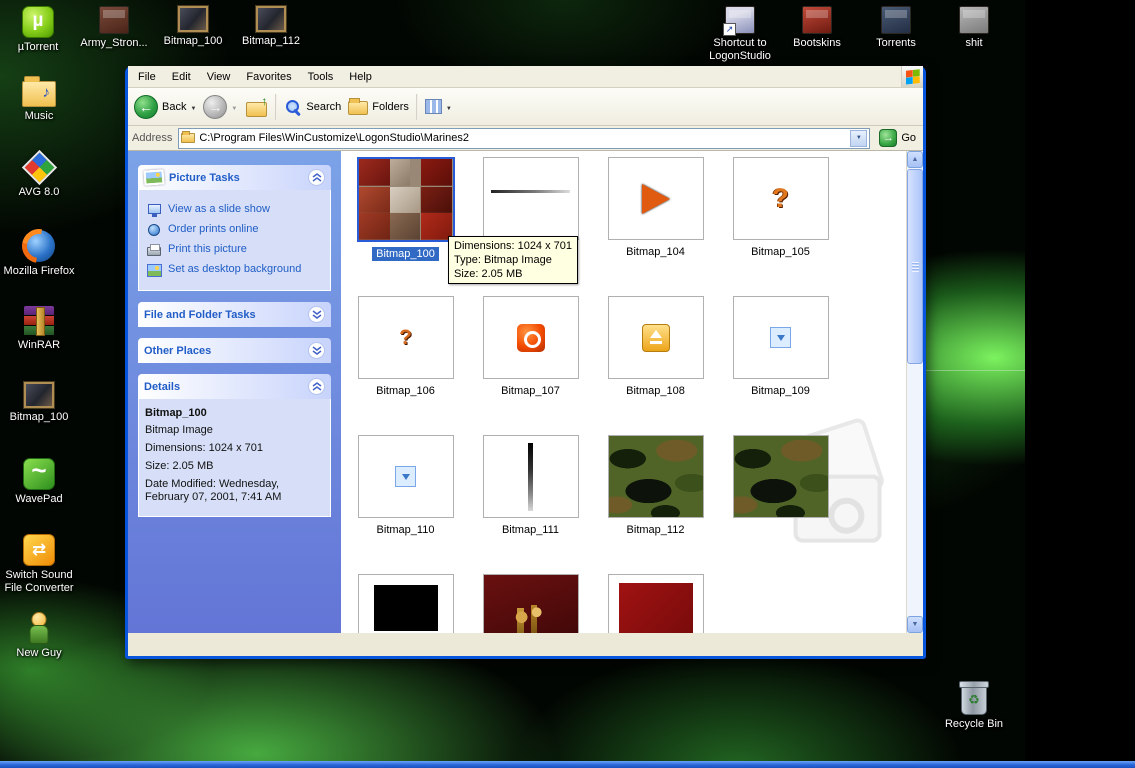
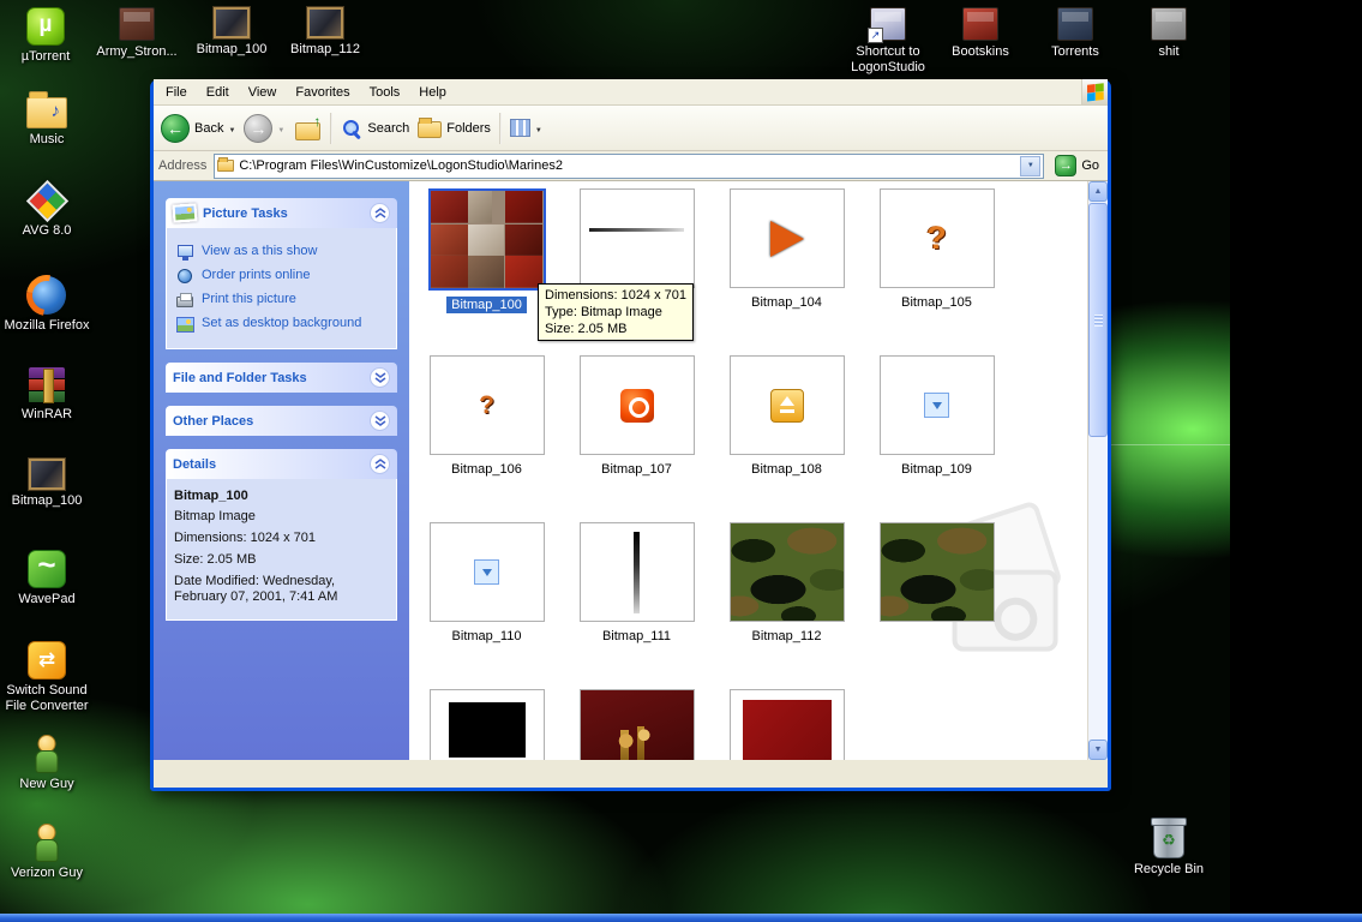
  µTorrent
  Army_Stron...
  Bitmap_100
  Bitmap_112
  Shortcut to LogonStudio
  Bootskins
  Torrents
  shit
  Music
  AVG 8.0
  Mozilla Firefox
  WinRAR
  Bitmap_100
  WavePad
  Switch Sound File Converter
  New Guy
+ Verizon Guy
  Recycle Bin
  File
  Edit
  View
  Favorites
  Tools
  Help
  Back
  Search
  Folders
  Address
  C:\Program Files\WinCustomize\LogonStudio\Marines2
  Go
  Picture Tasks
- View as a slide show
+ View as a this show
  Order prints online
  Print this picture
  Set as desktop background
  File and Folder Tasks
  Other Places
  Details
  Bitmap_100
  Bitmap Image
  Dimensions: 1024 x 701
  Size: 2.05 MB
  Date Modified: Wednesday,
  February 07, 2001, 7:41 AM
  Bitmap_100
  Bitmap_104
  Bitmap_105
  Bitmap_106
  Bitmap_107
  Bitmap_108
  Bitmap_109
  Bitmap_110
  Bitmap_111
  Bitmap_112
  Dimensions: 1024 x 701
  Type: Bitmap Image
  Size: 2.05 MB
